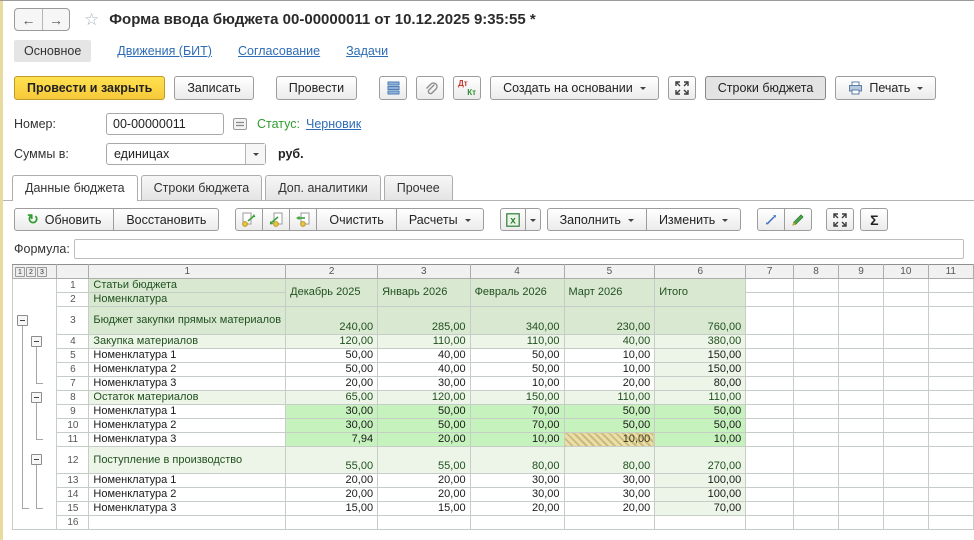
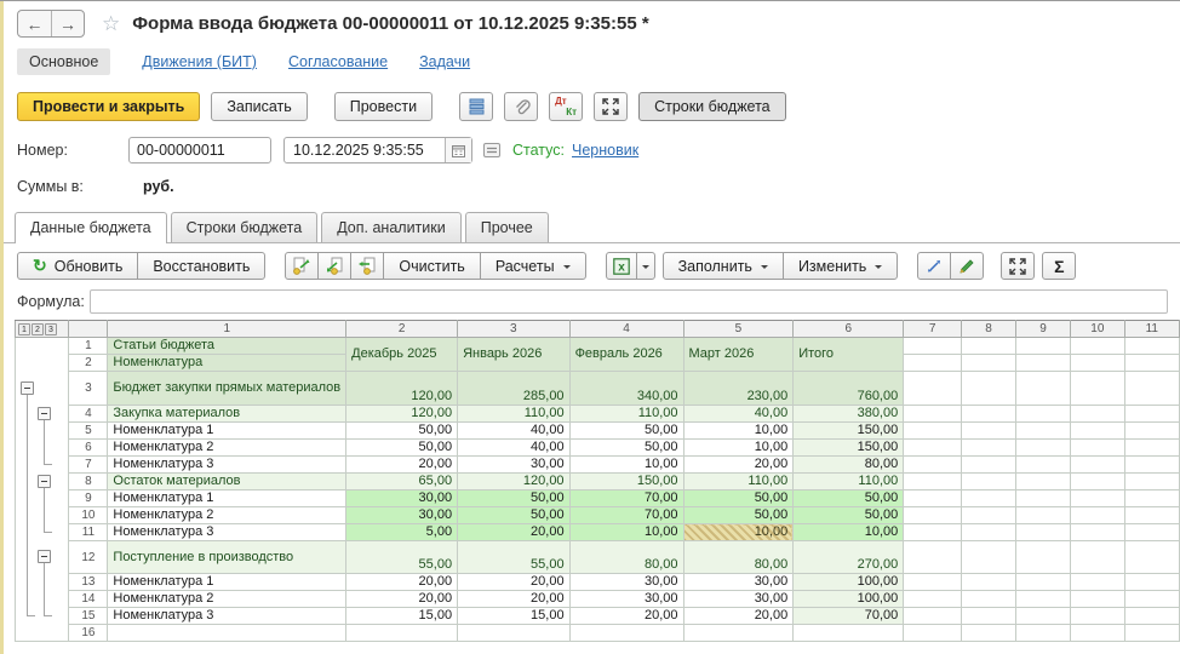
  ←
  →
  ☆
  Форма ввода бюджета 00-00000011 от 10.12.2025 9:35:55 *
  Основное
  Движения (БИТ)
  Согласование
  Задачи
  Провести и закрыть
  Записать
  Провести
  Дт
  Кт
- Создать на основании
  Строки бюджета
- Печать
  Номер:
  00-00000011
+ 10.12.2025 9:35:55
  Статус:
  Черновик
  Суммы в:
- единицах
  руб.
  Данные бюджета
  Строки бюджета
  Доп. аналитики
  Прочее
  ↻
  Обновить
  Восстановить
  Очистить
  Расчеты
  x
  Заполнить
  Изменить
  Σ
  Формула:
  		1	2	3	4	5	6	7	8	9	10	11
  	1	Статьи бюджета	Декабрь 2025	Январь 2026	Февраль 2026	Март 2026	Итого
  2	Номенклатура
- 3	Бюджет закупки прямых материалов	240,00	285,00	340,00	230,00	760,00
+ 3	Бюджет закупки прямых материалов	120,00	285,00	340,00	230,00	760,00
  4	Закупка материалов	120,00	110,00	110,00	40,00	380,00
  5	Номенклатура 1	50,00	40,00	50,00	10,00	150,00
  6	Номенклатура 2	50,00	40,00	50,00	10,00	150,00
  7	Номенклатура 3	20,00	30,00	10,00	20,00	80,00
  8	Остаток материалов	65,00	120,00	150,00	110,00	110,00
  9	Номенклатура 1	30,00	50,00	70,00	50,00	50,00
  10	Номенклатура 2	30,00	50,00	70,00	50,00	50,00
- 11	Номенклатура 3	7,94	20,00	10,00	10,00	10,00
+ 11	Номенклатура 3	5,00	20,00	10,00	10,00	10,00
  12	Поступление в производство	55,00	55,00	80,00	80,00	270,00
  13	Номенклатура 1	20,00	20,00	30,00	30,00	100,00
  14	Номенклатура 2	20,00	20,00	30,00	30,00	100,00
  15	Номенклатура 3	15,00	15,00	20,00	20,00	70,00
  16
